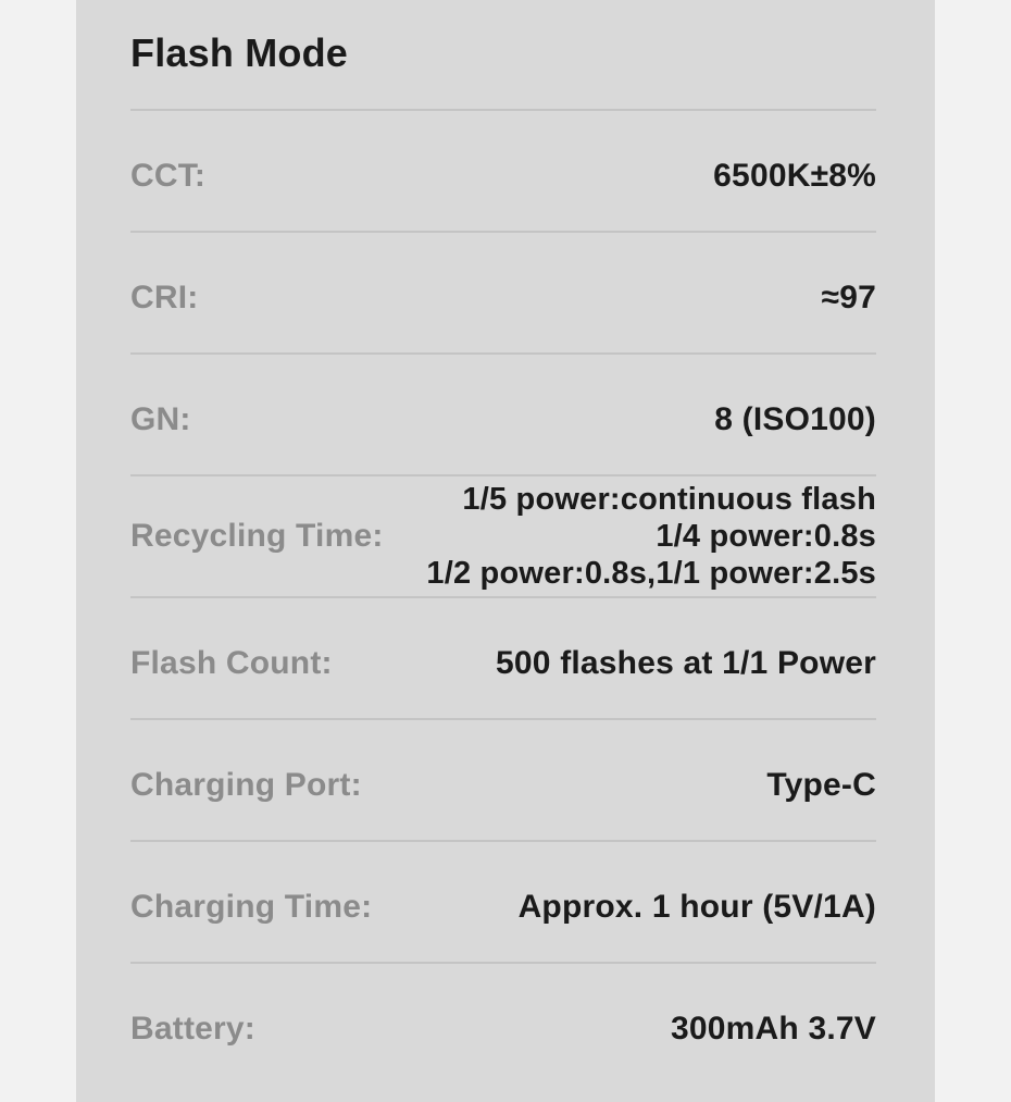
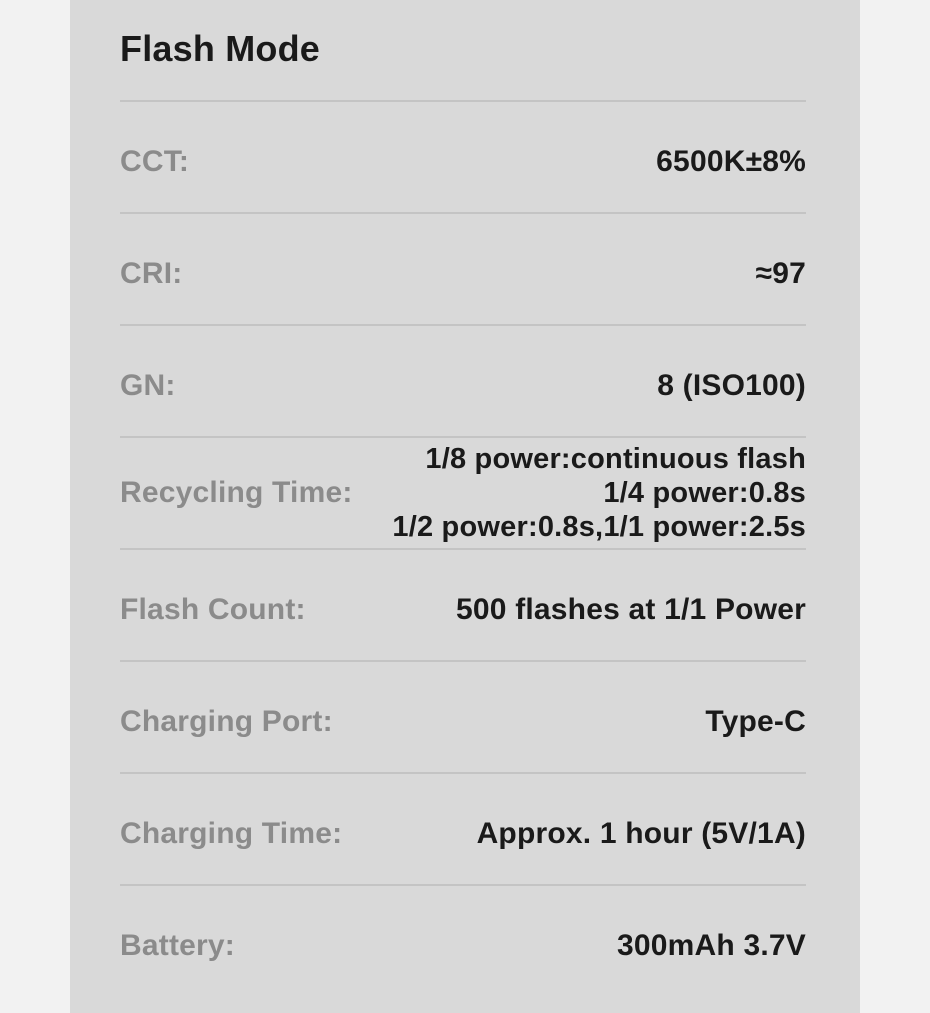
  Flash Mode
  CCT:
  6500K±8%
  CRI:
  ≈97
  GN:
  8 (ISO100)
  Recycling Time:
- 1/5 power:continuous flash
+ 1/8 power:continuous flash
  1/4 power:0.8s
  1/2 power:0.8s,1/1 power:2.5s
  Flash Count:
  500 flashes at 1/1 Power
  Charging Port:
  Type-C
  Charging Time:
  Approx. 1 hour (5V/1A)
  Battery:
  300mAh 3.7V
